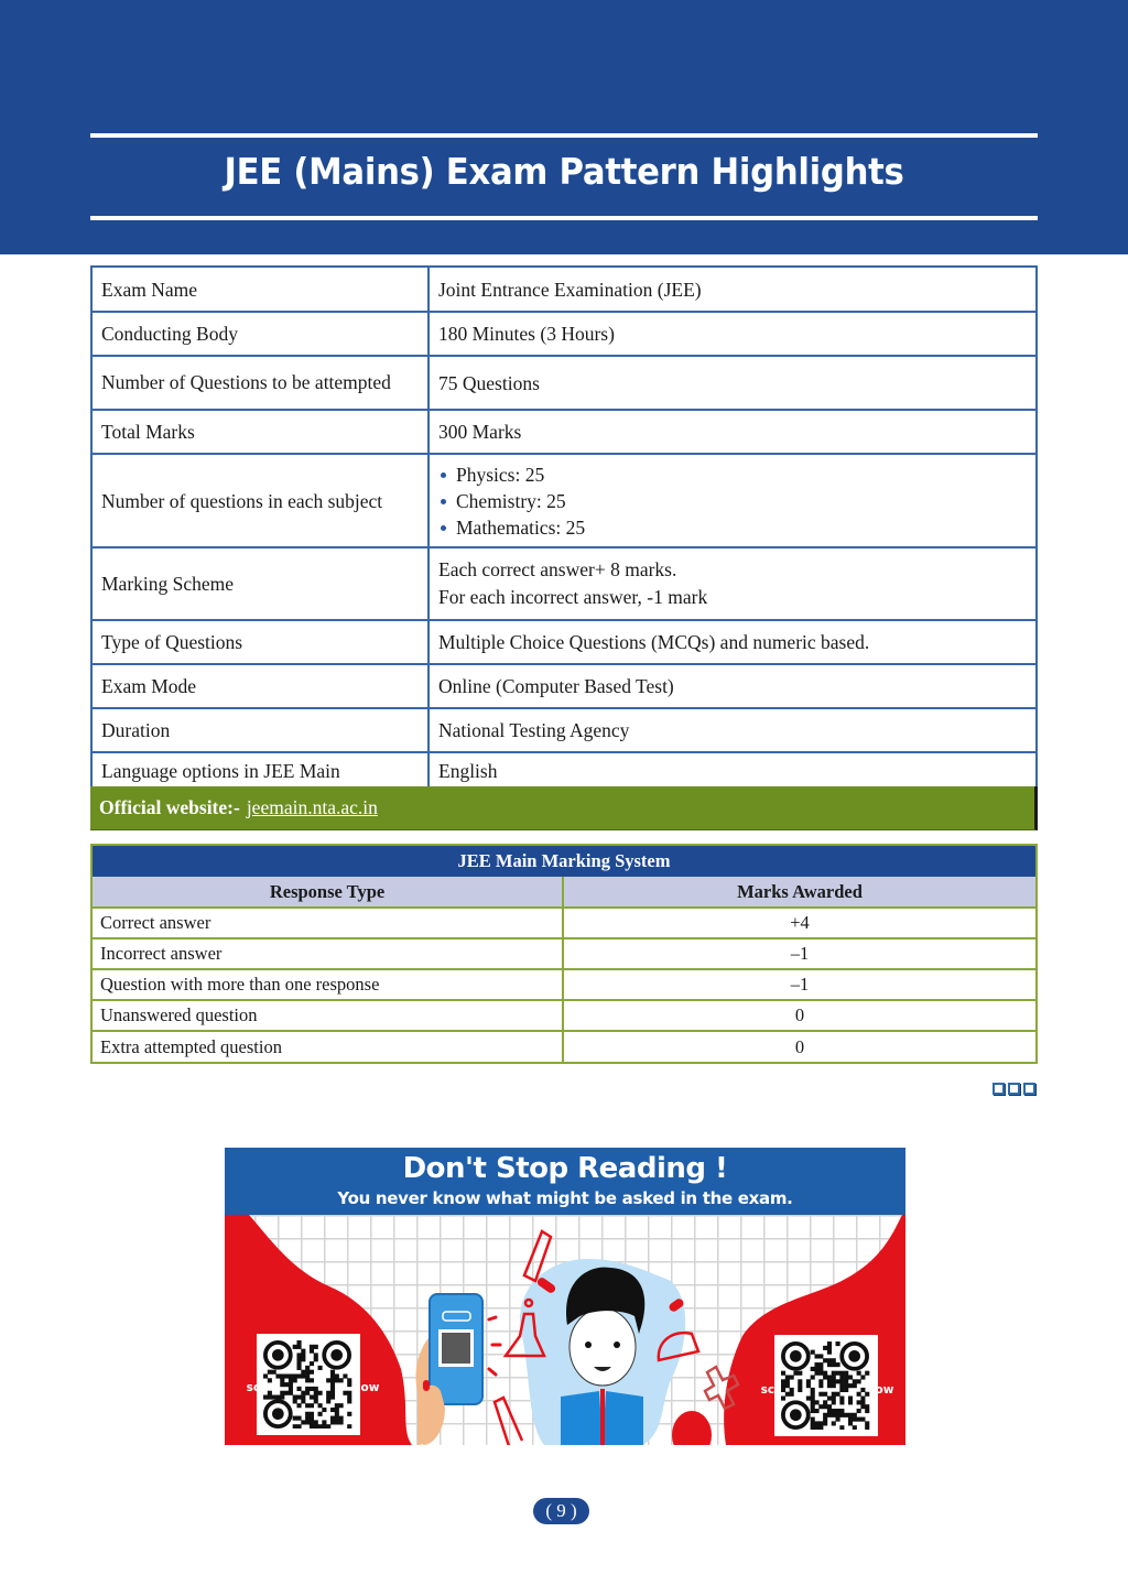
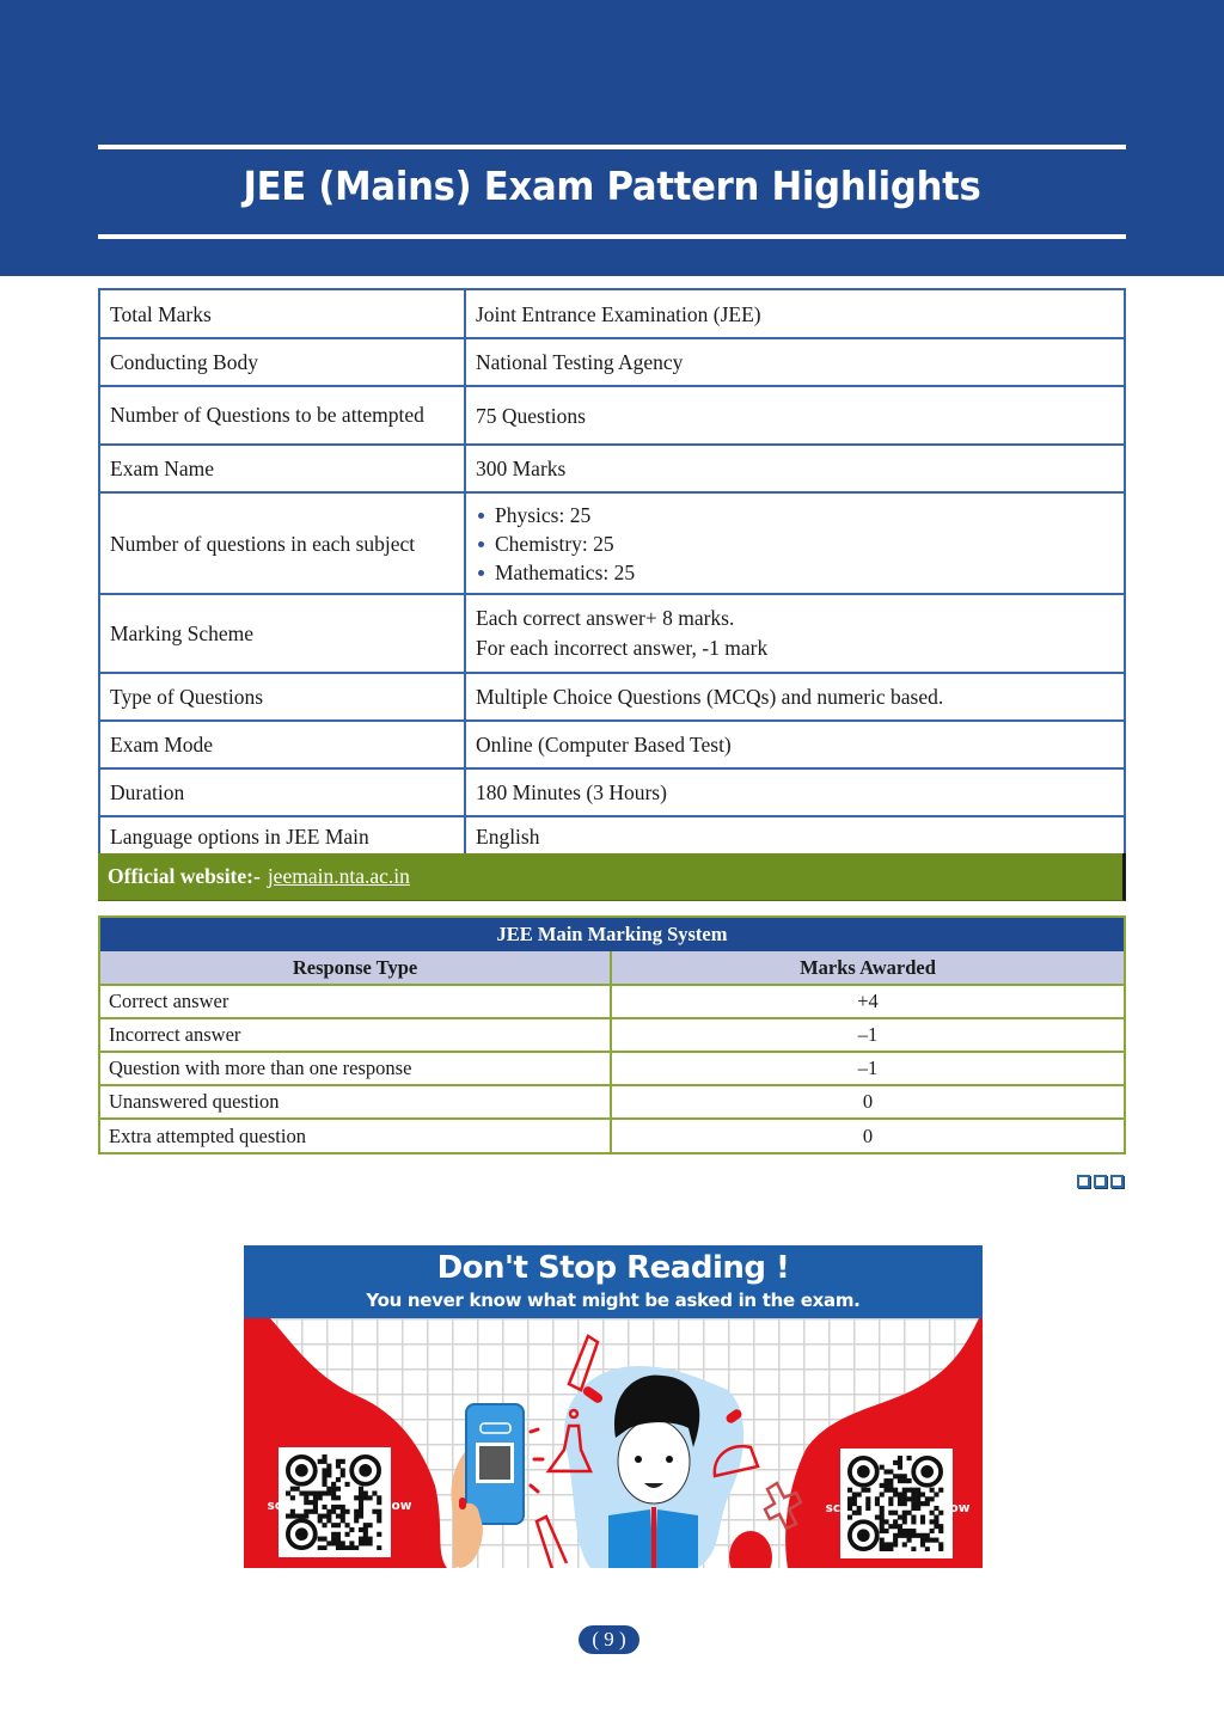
  JEE (Mains) Exam Pattern Highlights
- Exam Name	Joint Entrance Examination (JEE)
+ Total Marks	Joint Entrance Examination (JEE)
- Conducting Body	180 Minutes (3 Hours)
+ Conducting Body	National Testing Agency
  Number of Questions to be attempted	75 Questions
- Total Marks	300 Marks
+ Exam Name	300 Marks
  Number of questions in each subject	Physics: 25 Chemistry: 25 Mathematics: 25
  Marking Scheme	Each correct answer+ 8 marks. For each incorrect answer, -1 mark
  Type of Questions	Multiple Choice Questions (MCQs) and numeric based.
  Exam Mode	Online (Computer Based Test)
- Duration	National Testing Agency
+ Duration	180 Minutes (3 Hours)
  Language options in JEE Main	English
  Official website:-
  jeemain.nta.ac.in
  JEE Main Marking System
  Response Type	Marks Awarded
  Correct answer	+4
  Incorrect answer	–1
  Question with more than one response	–1
  Unanswered question	0
  Extra attempted question	0
  Don't Stop Reading !
  You never know what might be asked in the exam.
  ( 9 )
